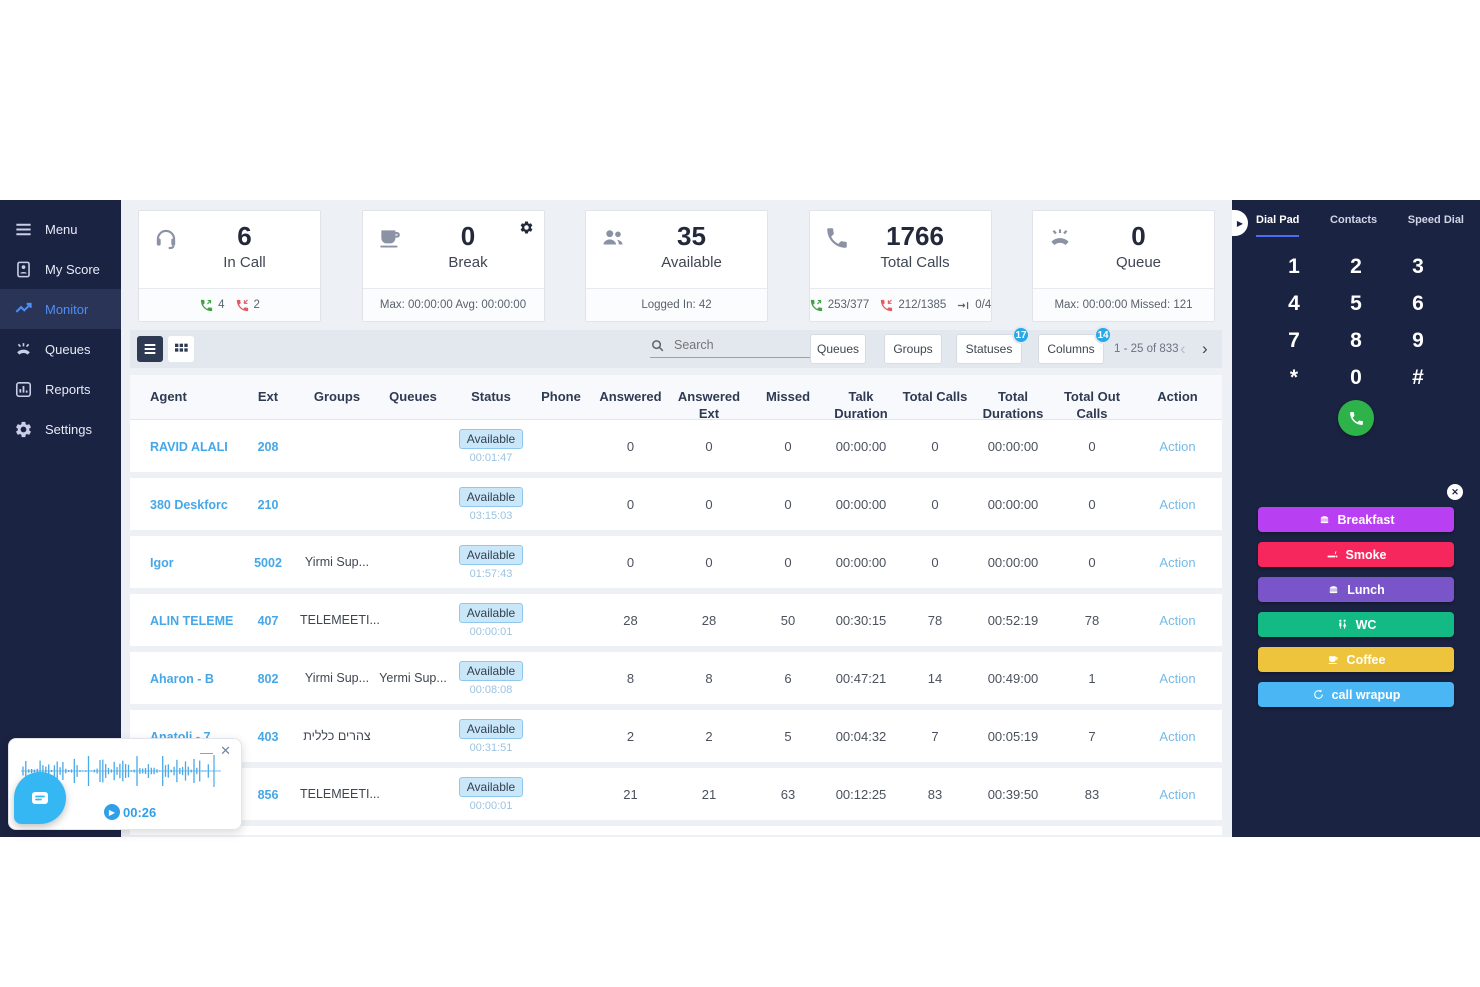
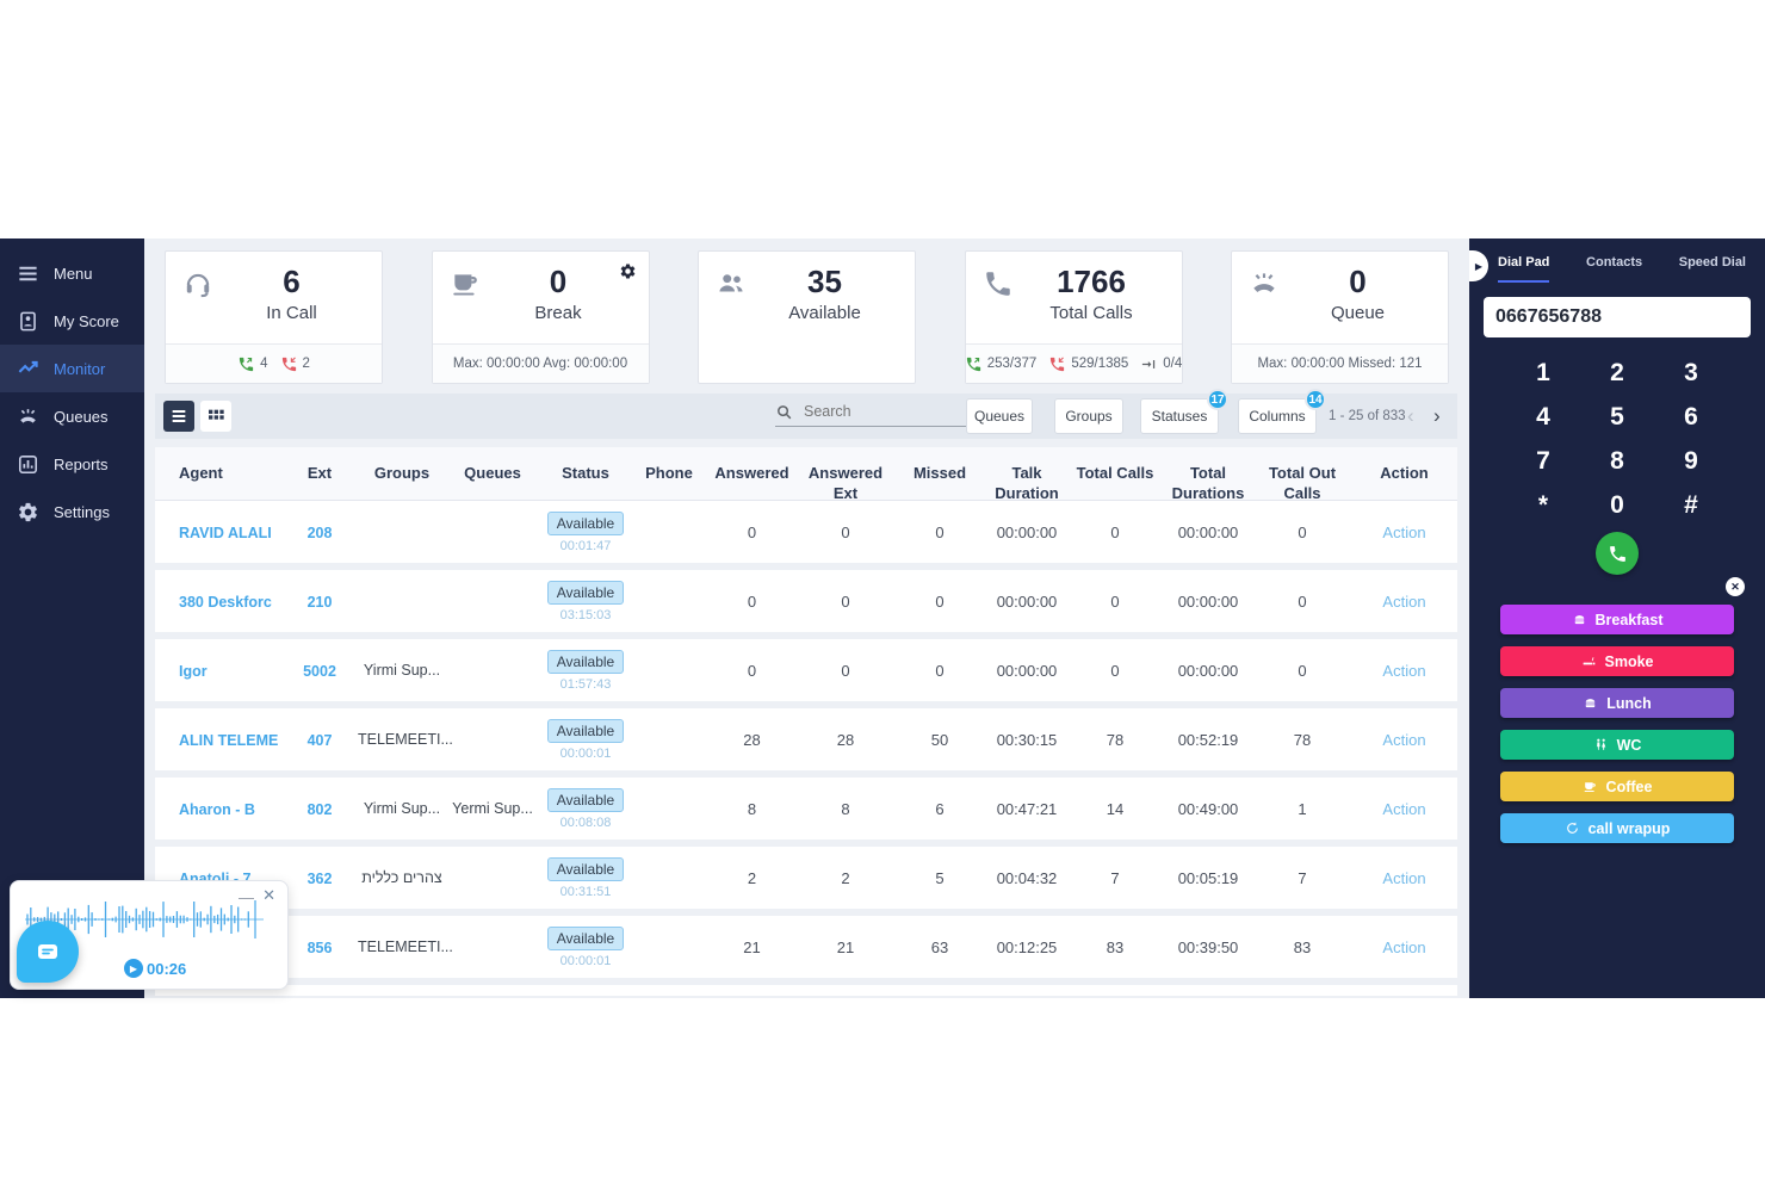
  Menu
  My Score
  Monitor
  Queues
  Reports
  Settings
  6
  In Call
  4
  2
  0
  Break
  Max: 00:00:00 Avg: 00:00:00
  35
  Available
- Logged In: 42
  1766
  Total Calls
  253/377
- 212/1385
+ 529/1385
  0/4
  0
  Queue
  Max: 00:00:00 Missed: 121
  Search
  Queues
  Groups
  Statuses
  17
  Columns
  14
  1 - 25 of 833
  ‹
  ›
  Agent
  Ext
  Groups
  Queues
  Status
  Phone
  Answered
  Answered
  Ext
  Missed
  Talk
  Duration
  Total Calls
  Total
  Durations
  Total Out
  Calls
  Action
  RAVID ALALI
  208
  Available
  00:01:47
  0
  0
  0
  00:00:00
  0
  00:00:00
  0
  Action
  380 Deskforc
  210
  Available
  03:15:03
  0
  0
  0
  00:00:00
  0
  00:00:00
  0
  Action
  Igor
  5002
  Yirmi Sup...
  Available
  01:57:43
  0
  0
  0
  00:00:00
  0
  00:00:00
  0
  Action
  ALIN TELEME
  407
  TELEMEETI...
  Available
  00:00:01
  28
  28
  50
  00:30:15
  78
  00:52:19
  78
  Action
  Aharon - B
  802
  Yirmi Sup...
  Yermi Sup...
  Available
  00:08:08
  8
  8
  6
  00:47:21
  14
  00:49:00
  1
  Action
  Anatoli - 7
- 403
+ 362
  צהרים כללית
  Available
  00:31:51
  2
  2
  5
  00:04:32
  7
  00:05:19
  7
  Action
  856
  TELEMEETI...
  Available
  00:00:01
  21
  21
  63
  00:12:25
  83
  00:39:50
  83
  Action
  ▶
  Dial Pad
  Contacts
  Speed Dial
+ 0667656788
  1
  2
  3
  4
  5
  6
  7
  8
  9
  *
  0
  #
  ✕
  Breakfast
  Smoke
  Lunch
  WC
  Coffee
  call wrapup
  —
  ✕
  ▶
  00:26
